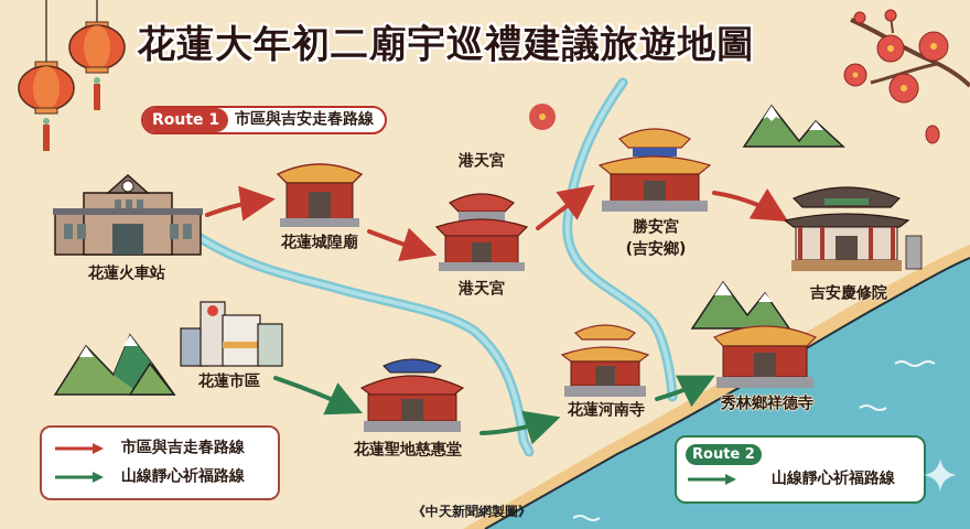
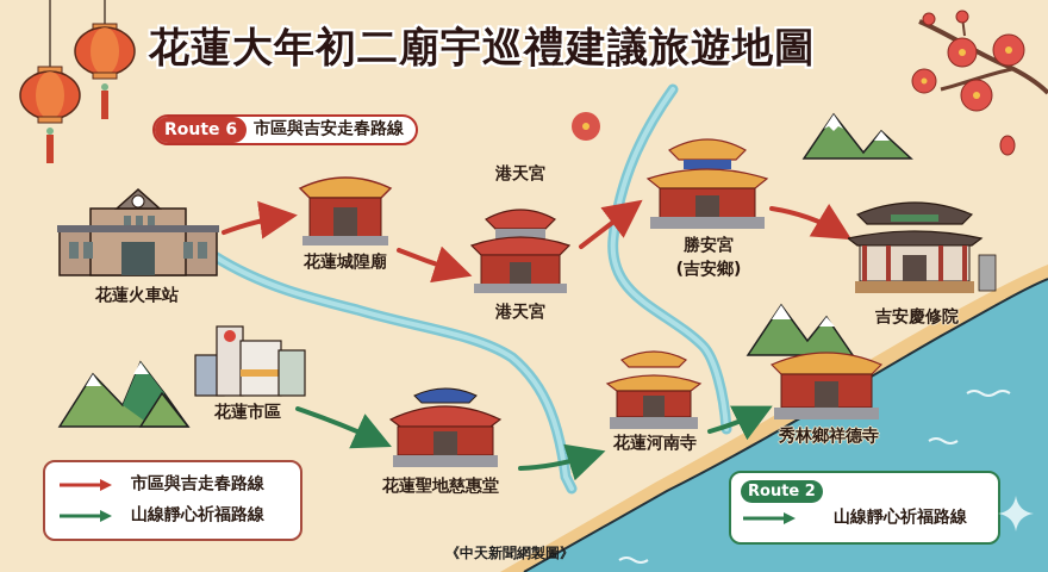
  花蓮大年初二廟宇巡禮建議旅遊地圖
- Route 1
+ Route 6
  市區與吉安走春路線
  花蓮火車站
  花蓮城隍廟
  港天宮
  港天宮
  勝安宮
  (吉安鄉)
  吉安慶修院
  花蓮市區
  花蓮聖地慈惠堂
  花蓮河南寺
  秀林鄉祥德寺
  市區與吉走春路線
  山線靜心祈福路線
  Route 2
  山線靜心祈福路線
  《中天新聞網製圖》
